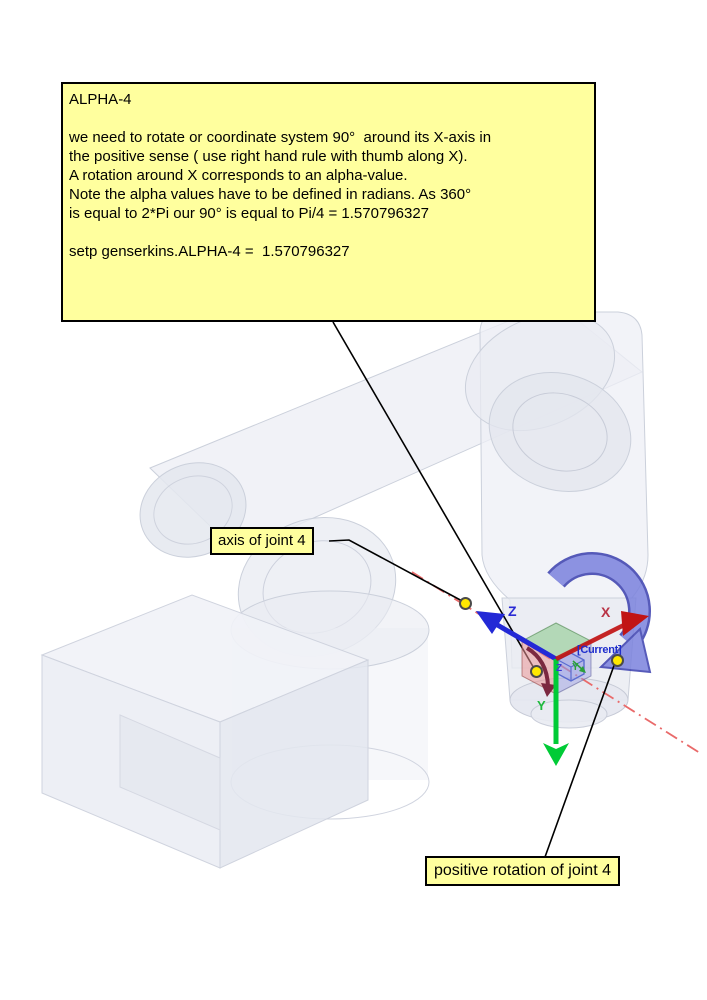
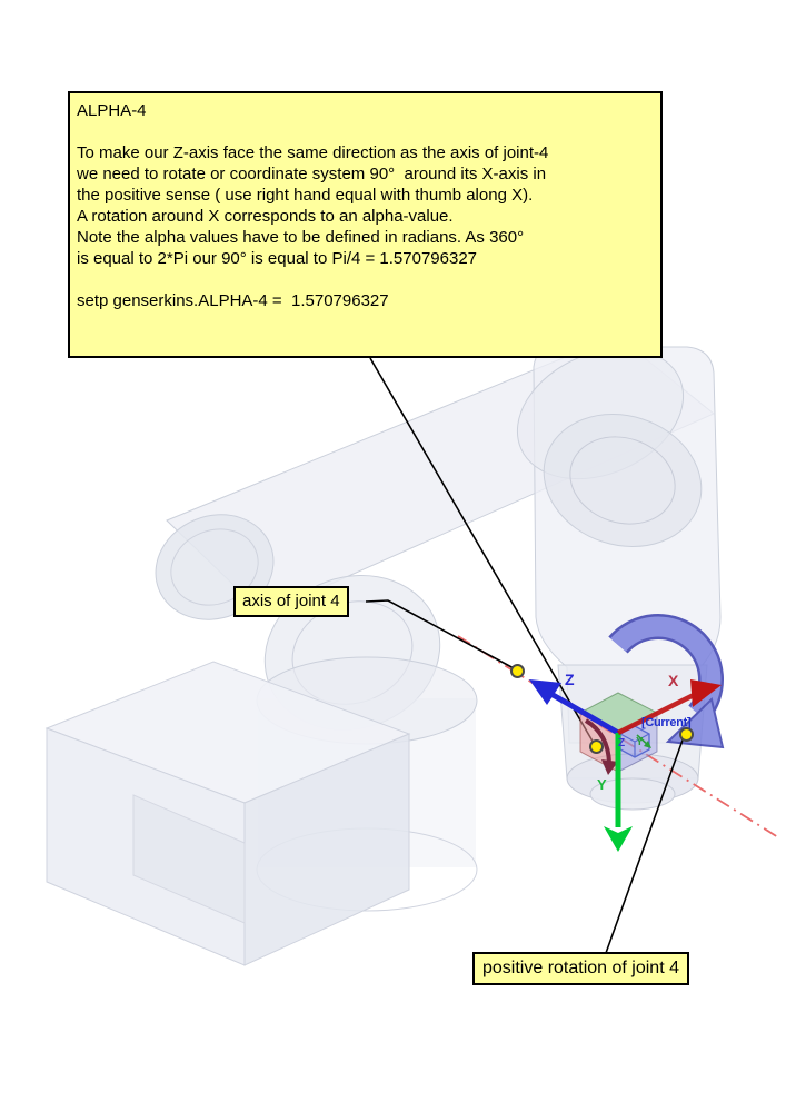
  Z
  X
  Y
  Z
  Y
  [Current]
  ALPHA-4
+ To make our Z-axis face the same direction as the axis of joint-4
  we need to rotate or coordinate system 90° around its X-axis in
- the positive sense ( use right hand rule with thumb along X).
+ the positive sense ( use right hand equal with thumb along X).
  A rotation around X corresponds to an alpha-value.
  Note the alpha values have to be defined in radians. As 360°
  is equal to 2*Pi our 90° is equal to Pi/4 = 1.570796327
  setp genserkins.ALPHA-4 = 1.570796327
  axis of joint 4
  positive rotation of joint 4
